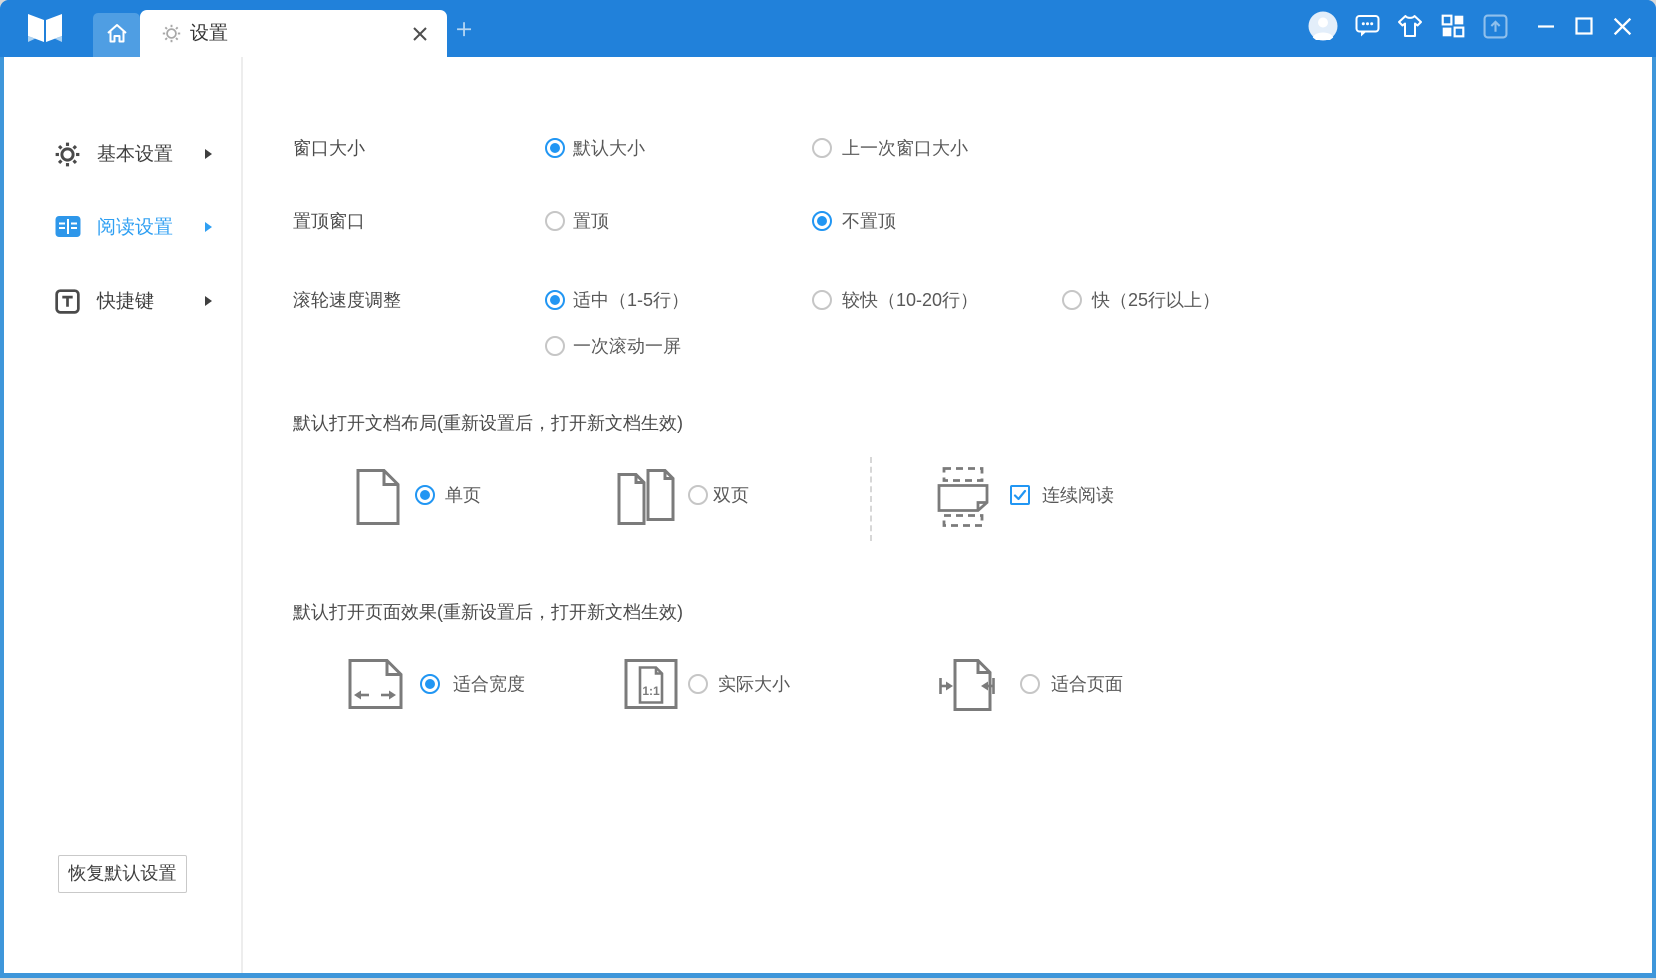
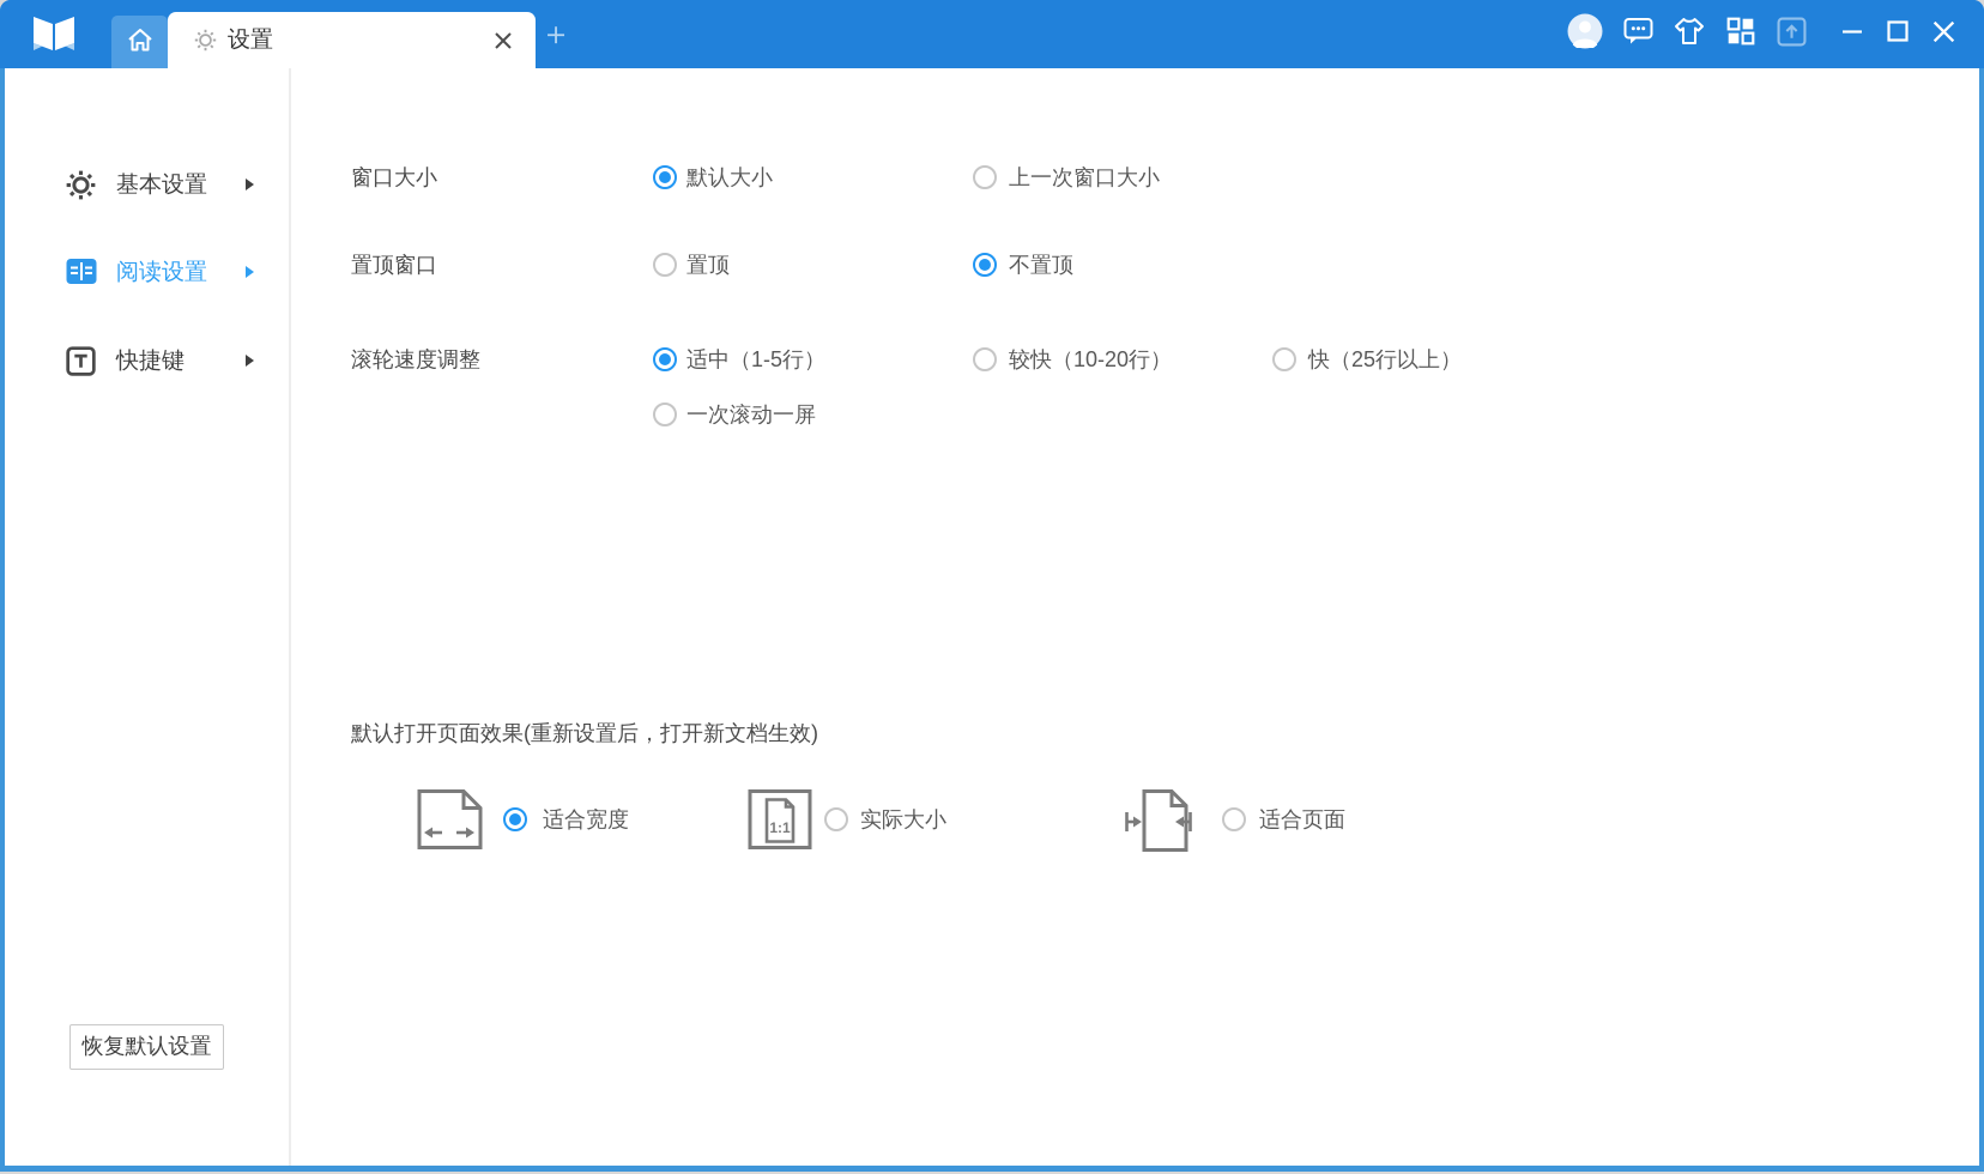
  设置
  ＋
  基本设置
  阅读设置
  快捷键
  恢复默认设置
  窗口大小
  默认大小
  上一次窗口大小
  置顶窗口
  置顶
  不置顶
  滚轮速度调整
  适中（1-5行）
  较快（10-20行）
  快（25行以上）
  一次滚动一屏
- 默认打开文档布局(重新设置后，打开新文档生效)
- 单页
- 双页
- 连续阅读
  默认打开页面效果(重新设置后，打开新文档生效)
  适合宽度
  1:1
  实际大小
  适合页面
